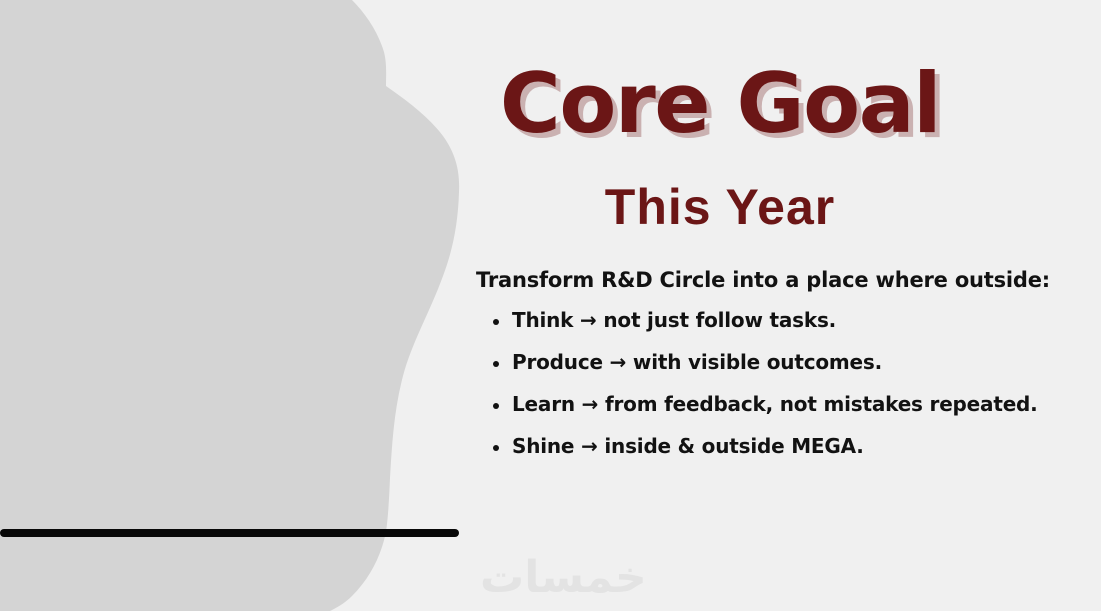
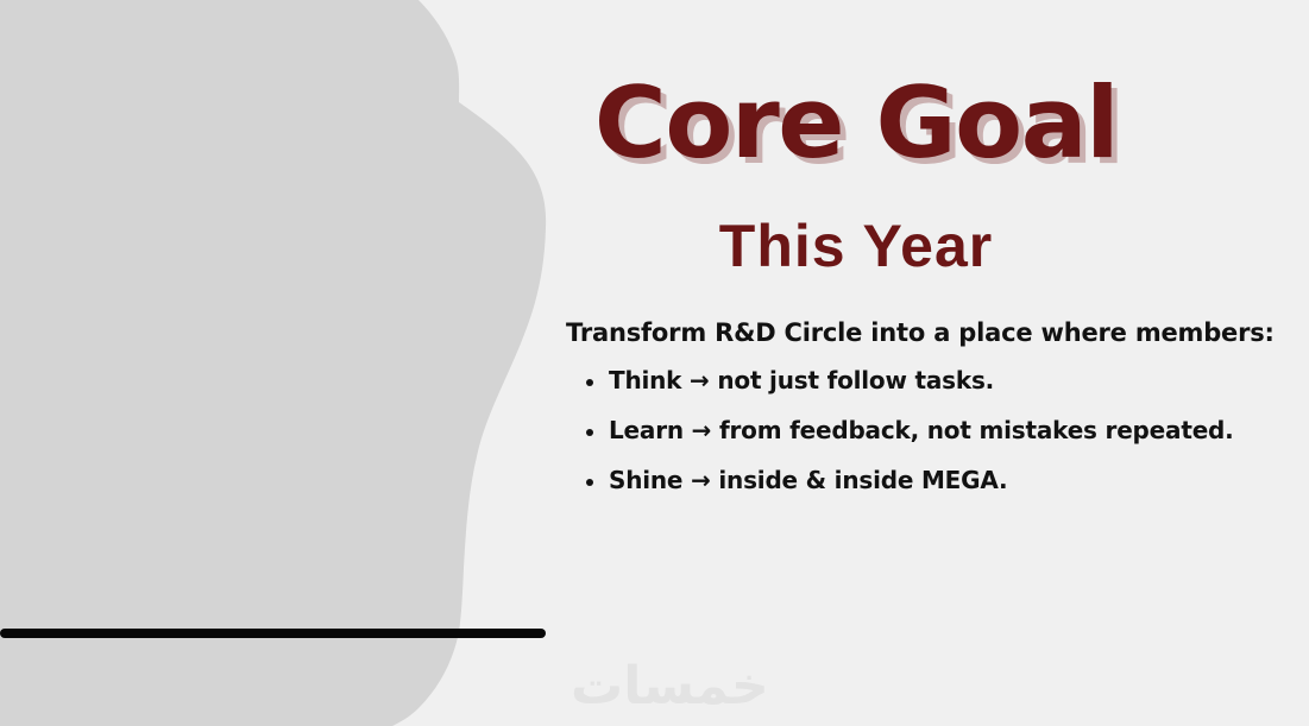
  Core Goal
  This Year
- Transform R&D Circle into a place where outside:
+ Transform R&D Circle into a place where members:
  Think → not just follow tasks.
- Produce → with visible outcomes.
  Learn → from feedback, not mistakes repeated.
- Shine → inside & outside MEGA.
+ Shine → inside & inside MEGA.
